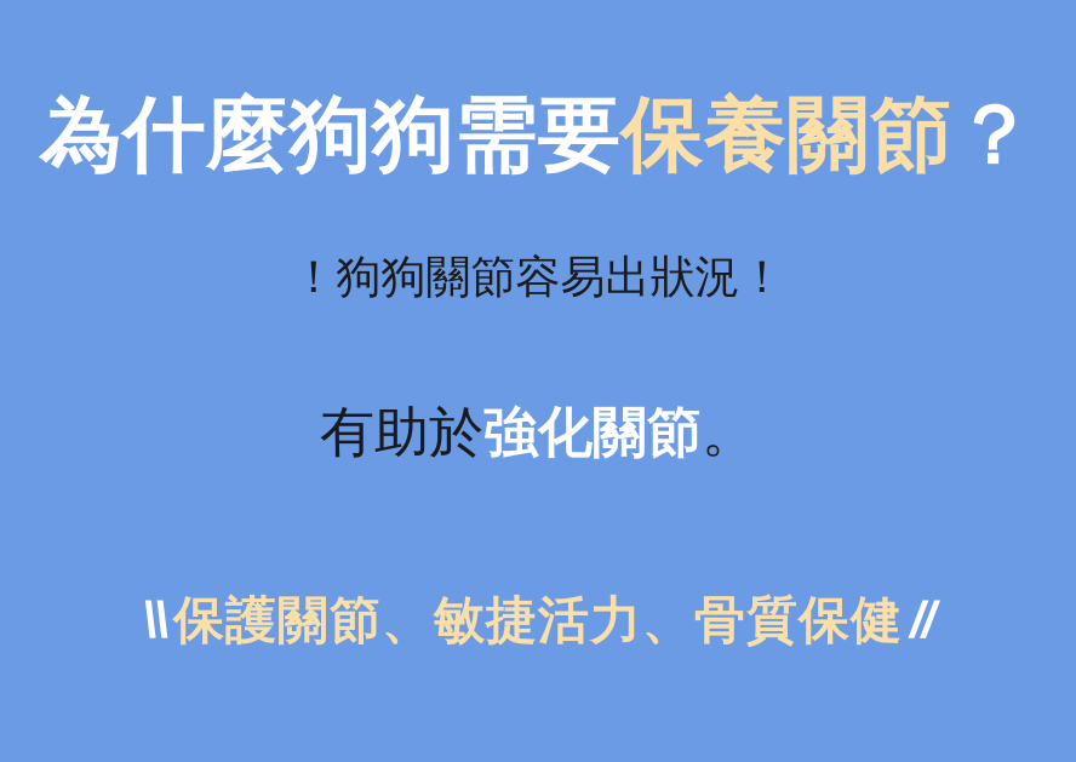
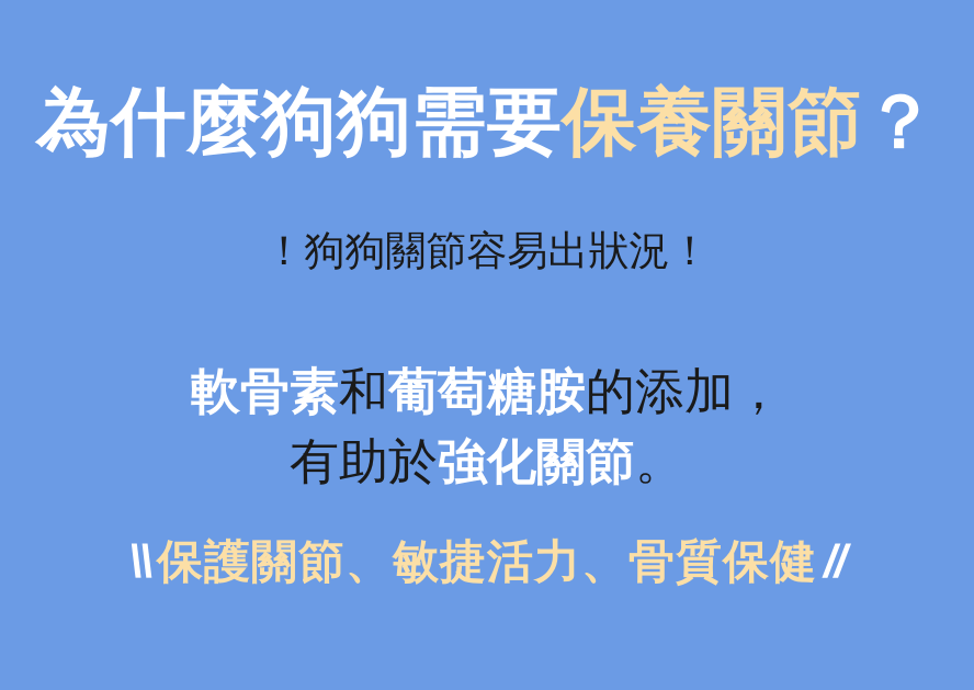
  為什麼狗狗需要保養關節？
  ！狗狗關節容易出狀況！
+ 軟骨素和葡萄糖胺的添加，
  有助於強化關節。
  \\ 保護關節、敏捷活力、骨質保健 //
